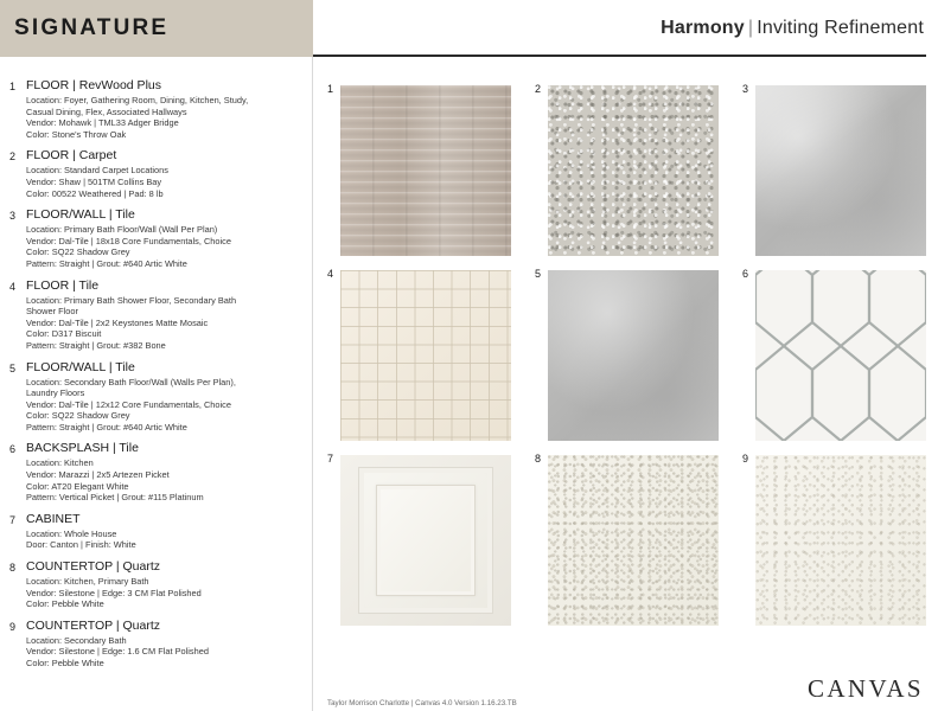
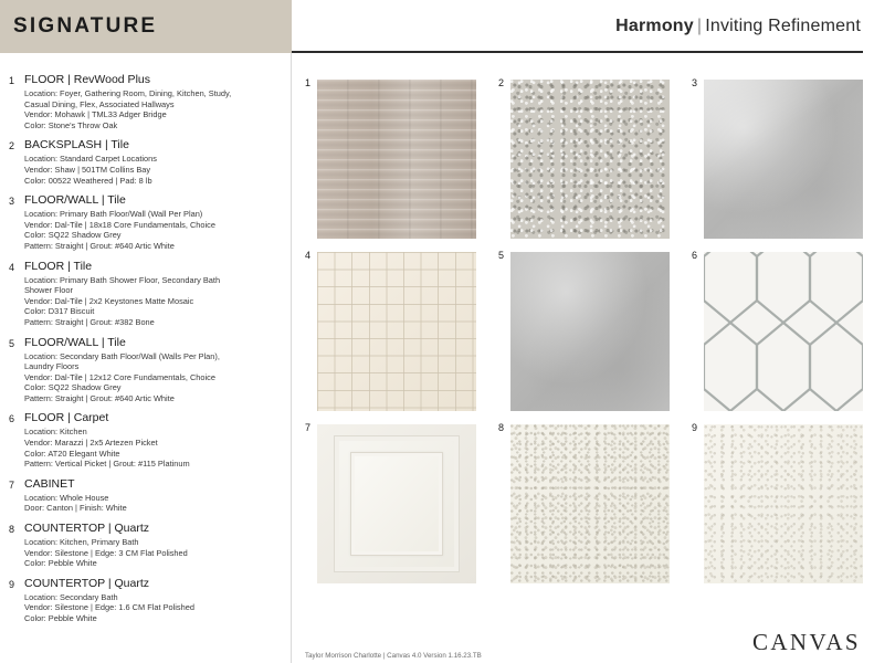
  SIGNATURE
  Harmony | Inviting Refinement
  1
  FLOOR | RevWood Plus
  Location: Foyer, Gathering Room, Dining, Kitchen, Study,
  Casual Dining, Flex, Associated Hallways
  Vendor: Mohawk | TML33 Adger Bridge
  Color: Stone's Throw Oak
  2
- FLOOR | Carpet
+ BACKSPLASH | Tile
  Location: Standard Carpet Locations
  Vendor: Shaw | 501TM Collins Bay
  Color: 00522 Weathered | Pad: 8 lb
  3
  FLOOR/WALL | Tile
  Location: Primary Bath Floor/Wall (Wall Per Plan)
  Vendor: Dal-Tile | 18x18 Core Fundamentals, Choice
  Color: SQ22 Shadow Grey
  Pattern: Straight | Grout: #640 Artic White
  4
  FLOOR | Tile
  Location: Primary Bath Shower Floor, Secondary Bath
  Shower Floor
  Vendor: Dal-Tile | 2x2 Keystones Matte Mosaic
  Color: D317 Biscuit
  Pattern: Straight | Grout: #382 Bone
  5
  FLOOR/WALL | Tile
  Location: Secondary Bath Floor/Wall (Walls Per Plan),
  Laundry Floors
  Vendor: Dal-Tile | 12x12 Core Fundamentals, Choice
  Color: SQ22 Shadow Grey
  Pattern: Straight | Grout: #640 Artic White
  6
- BACKSPLASH | Tile
+ FLOOR | Carpet
  Location: Kitchen
  Vendor: Marazzi | 2x5 Artezen Picket
  Color: AT20 Elegant White
  Pattern: Vertical Picket | Grout: #115 Platinum
  7
  CABINET
  Location: Whole House
  Door: Canton | Finish: White
  8
  COUNTERTOP | Quartz
  Location: Kitchen, Primary Bath
  Vendor: Silestone | Edge: 3 CM Flat Polished
  Color: Pebble White
  9
  COUNTERTOP | Quartz
  Location: Secondary Bath
  Vendor: Silestone | Edge: 1.6 CM Flat Polished
  Color: Pebble White
  1
  2
  3
  4
  5
  6
  7
  8
  9
  CANVAS
